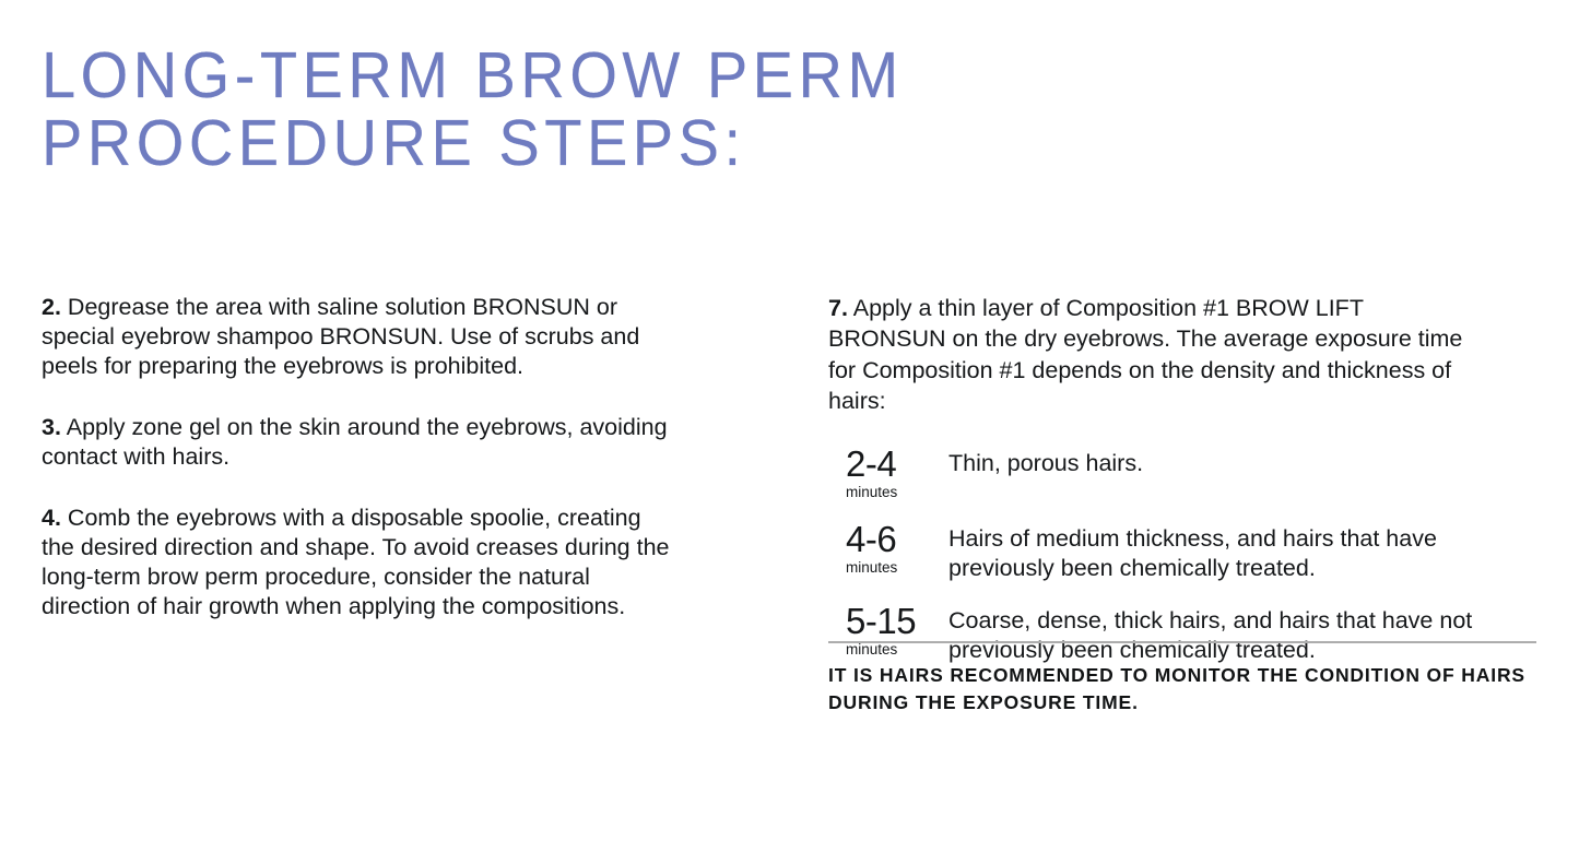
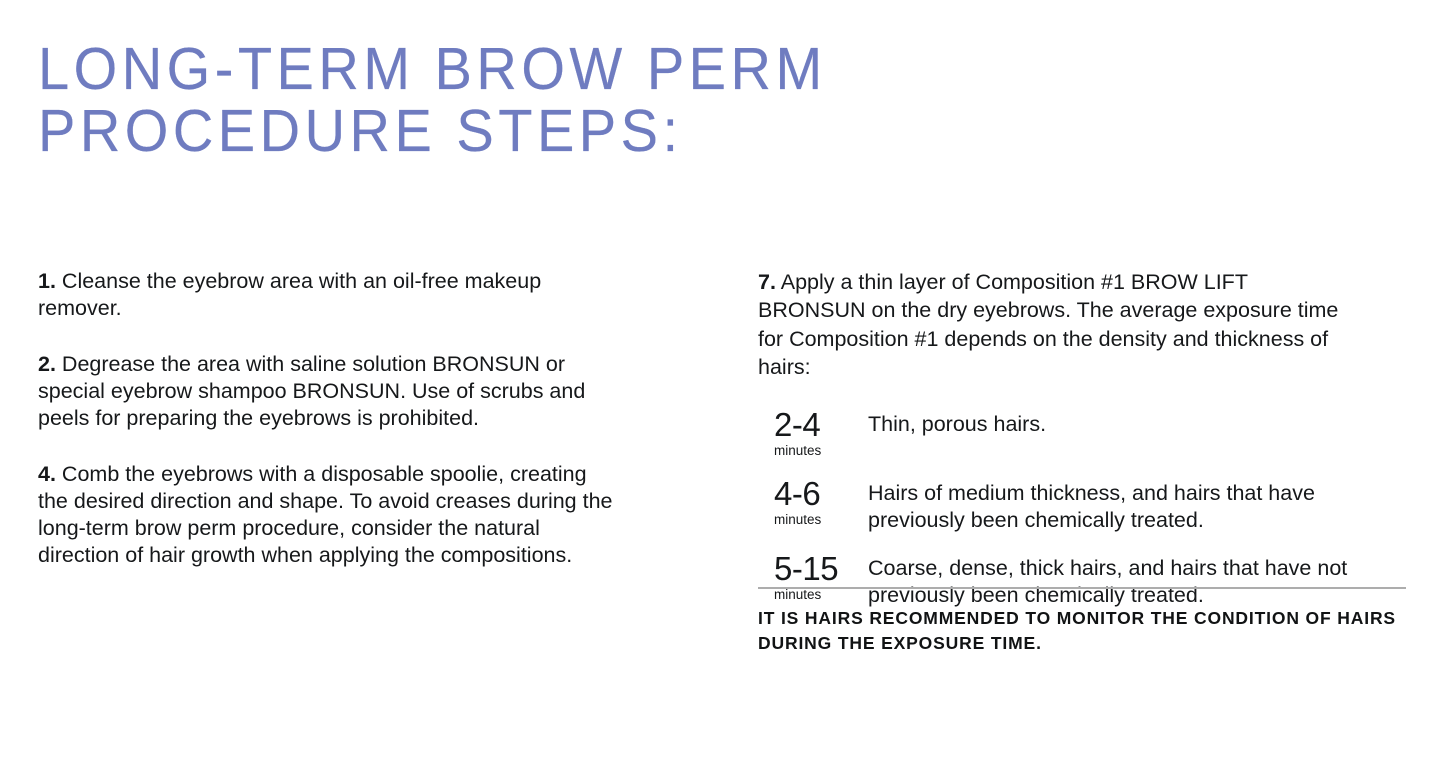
  LONG-TERM BROW PERM
  PROCEDURE STEPS:
+ 1. Cleanse the eyebrow area with an oil-free makeup remover.
  2. Degrease the area with saline solution BRONSUN or special eyebrow shampoo BRONSUN. Use of scrubs and peels for preparing the eyebrows is prohibited.
- 3. Apply zone gel on the skin around the eyebrows, avoiding contact with hairs.
  4. Comb the eyebrows with a disposable spoolie, creating the desired direction and shape. To avoid creases during the long-term brow perm procedure, consider the natural direction of hair growth when applying the compositions.
  7. Apply a thin layer of Composition #1 BROW LIFT BRONSUN on the dry eyebrows. The average exposure time for Composition #1 depends on the density and thickness of hairs:
  2-4
  minutes
  Thin, porous hairs.
  4-6
  minutes
  Hairs of medium thickness, and hairs that have previously been chemically treated.
  5-15
  minutes
  Coarse, dense, thick hairs, and hairs that have not previously been chemically treated.
  IT IS HAIRS RECOMMENDED TO MONITOR THE CONDITION OF HAIRS DURING THE EXPOSURE TIME.
